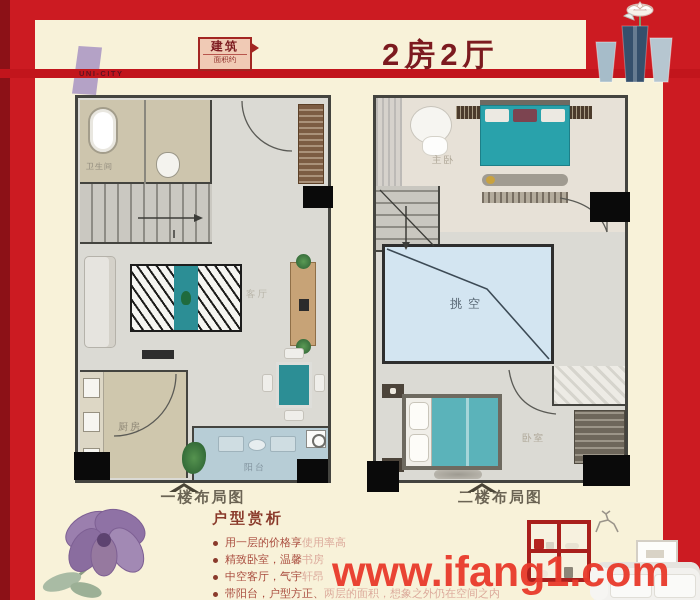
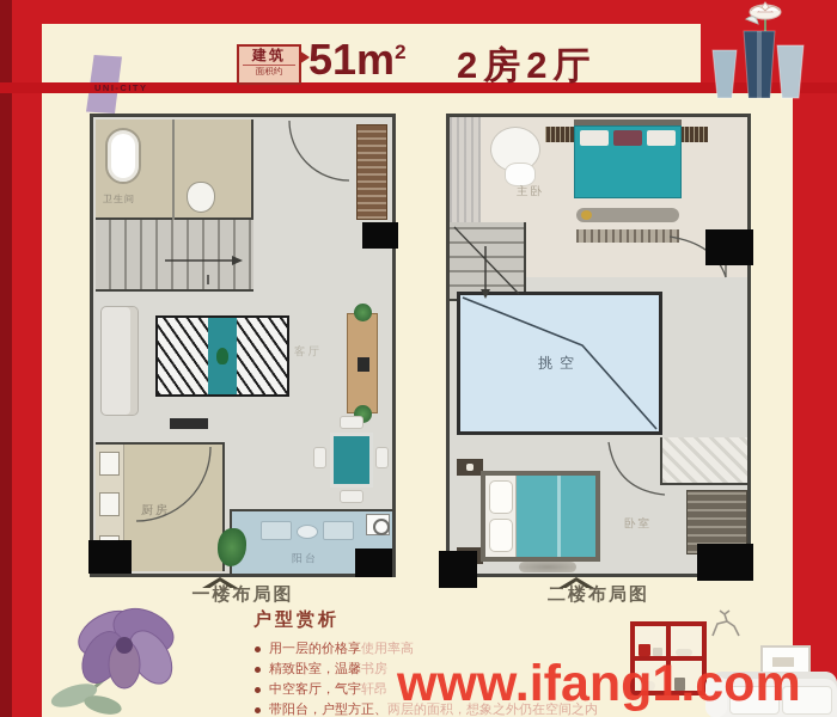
  UNI-CITY
  建筑
  面积约
+ 51m2
  2房2厅
  卫生间
  客厅
  厨房
  阳台
  主卧
  挑空
  卧室
  一楼布局图
  二楼布局图
  户型赏析
  用一层的价格享使用率高
  精致卧室，温馨书房
  中空客厅，气宇轩昂
  带阳台，户型方正、两层的面积，想象之外仍在空间之内
  www.ifang1.com
